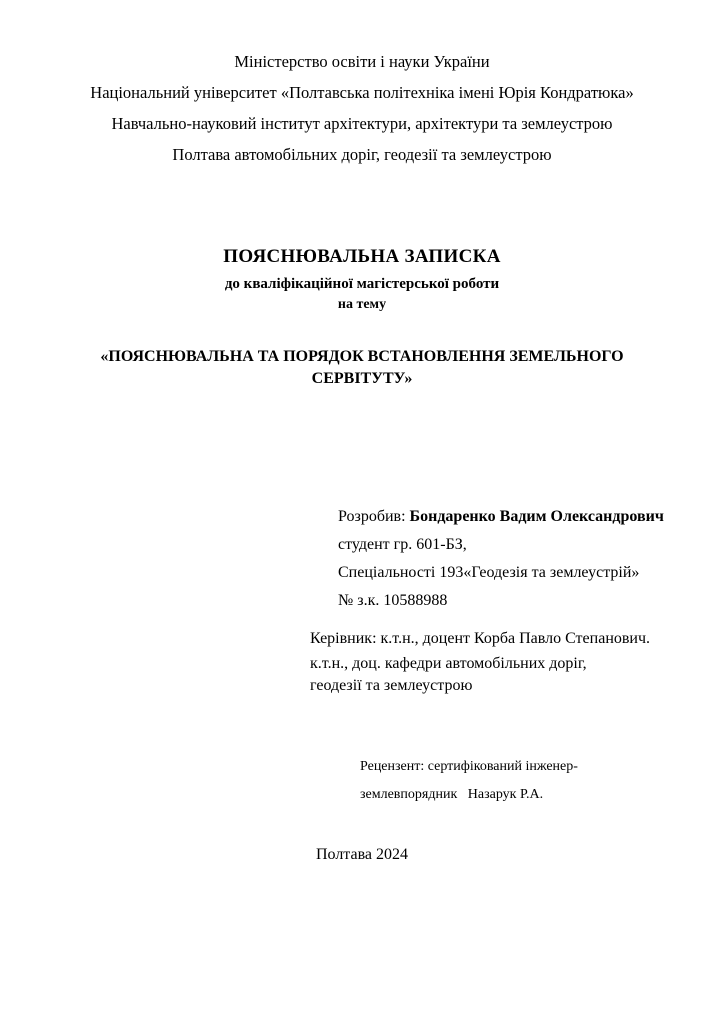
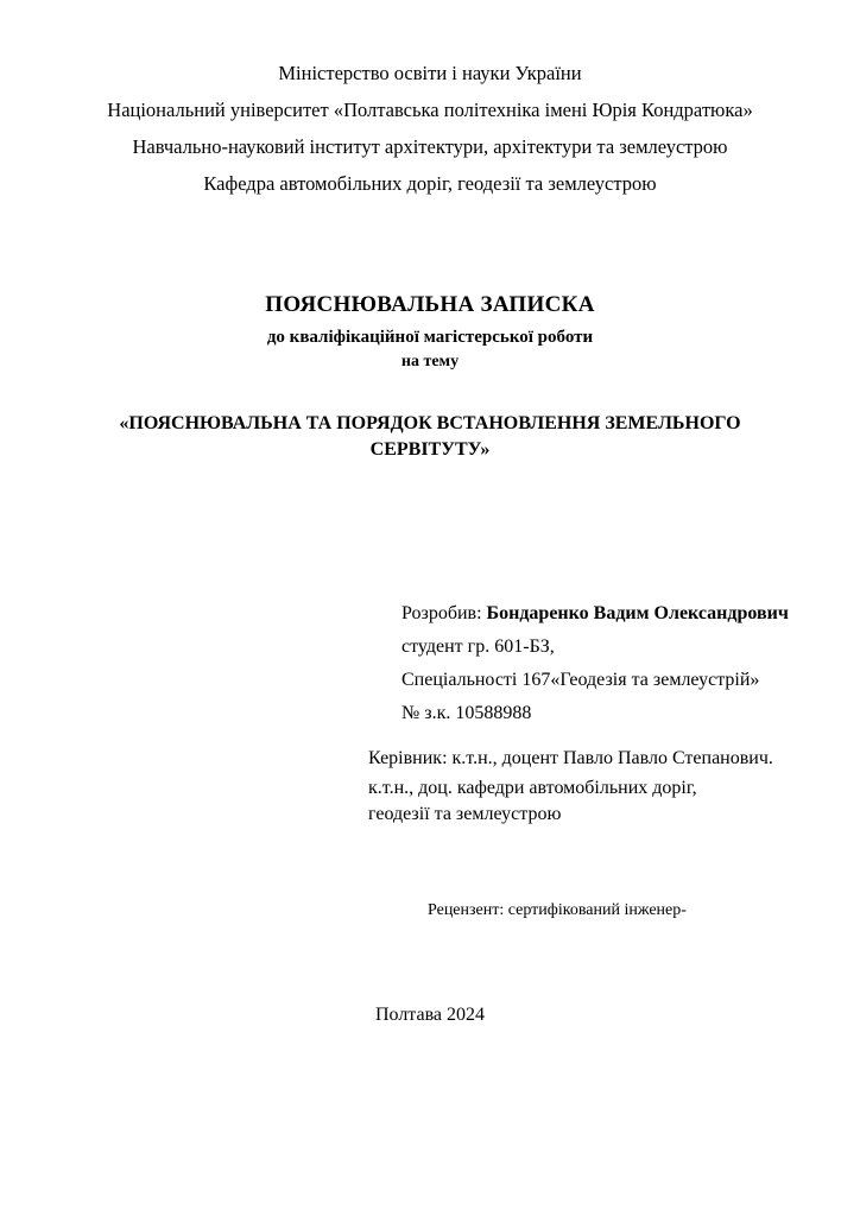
  Міністерство освіти і науки України
  Національний університет «Полтавська політехніка імені Юрія Кондратюка»
  Навчально-науковий інститут архітектури, архітектури та землеустрою
- Полтава автомобільних доріг, геодезії та землеустрою
+ Кафедра автомобільних доріг, геодезії та землеустрою
  ПОЯСНЮВАЛЬНА ЗАПИСКА
  до кваліфікаційної магістерської роботи
  на тему
  «ПОЯСНЮВАЛЬНА ТА ПОРЯДОК ВСТАНОВЛЕННЯ ЗЕМЕЛЬНОГО СЕРВІТУТУ»
  Розробив: Бондаренко Вадим Олександрович
  студент гр. 601-БЗ,
- Спеціальності 193«Геодезія та землеустрій»
+ Спеціальності 167«Геодезія та землеустрій»
  № з.к. 10588988
- Керівник: к.т.н., доцент Корба Павло Степанович.
+ Керівник: к.т.н., доцент Павло Павло Степанович.
  к.т.н., доц. кафедри автомобільних доріг,
  геодезії та землеустрою
  Рецензент: сертифікований інженер-
- землевпорядник Назарук Р.А.
  Полтава 2024
